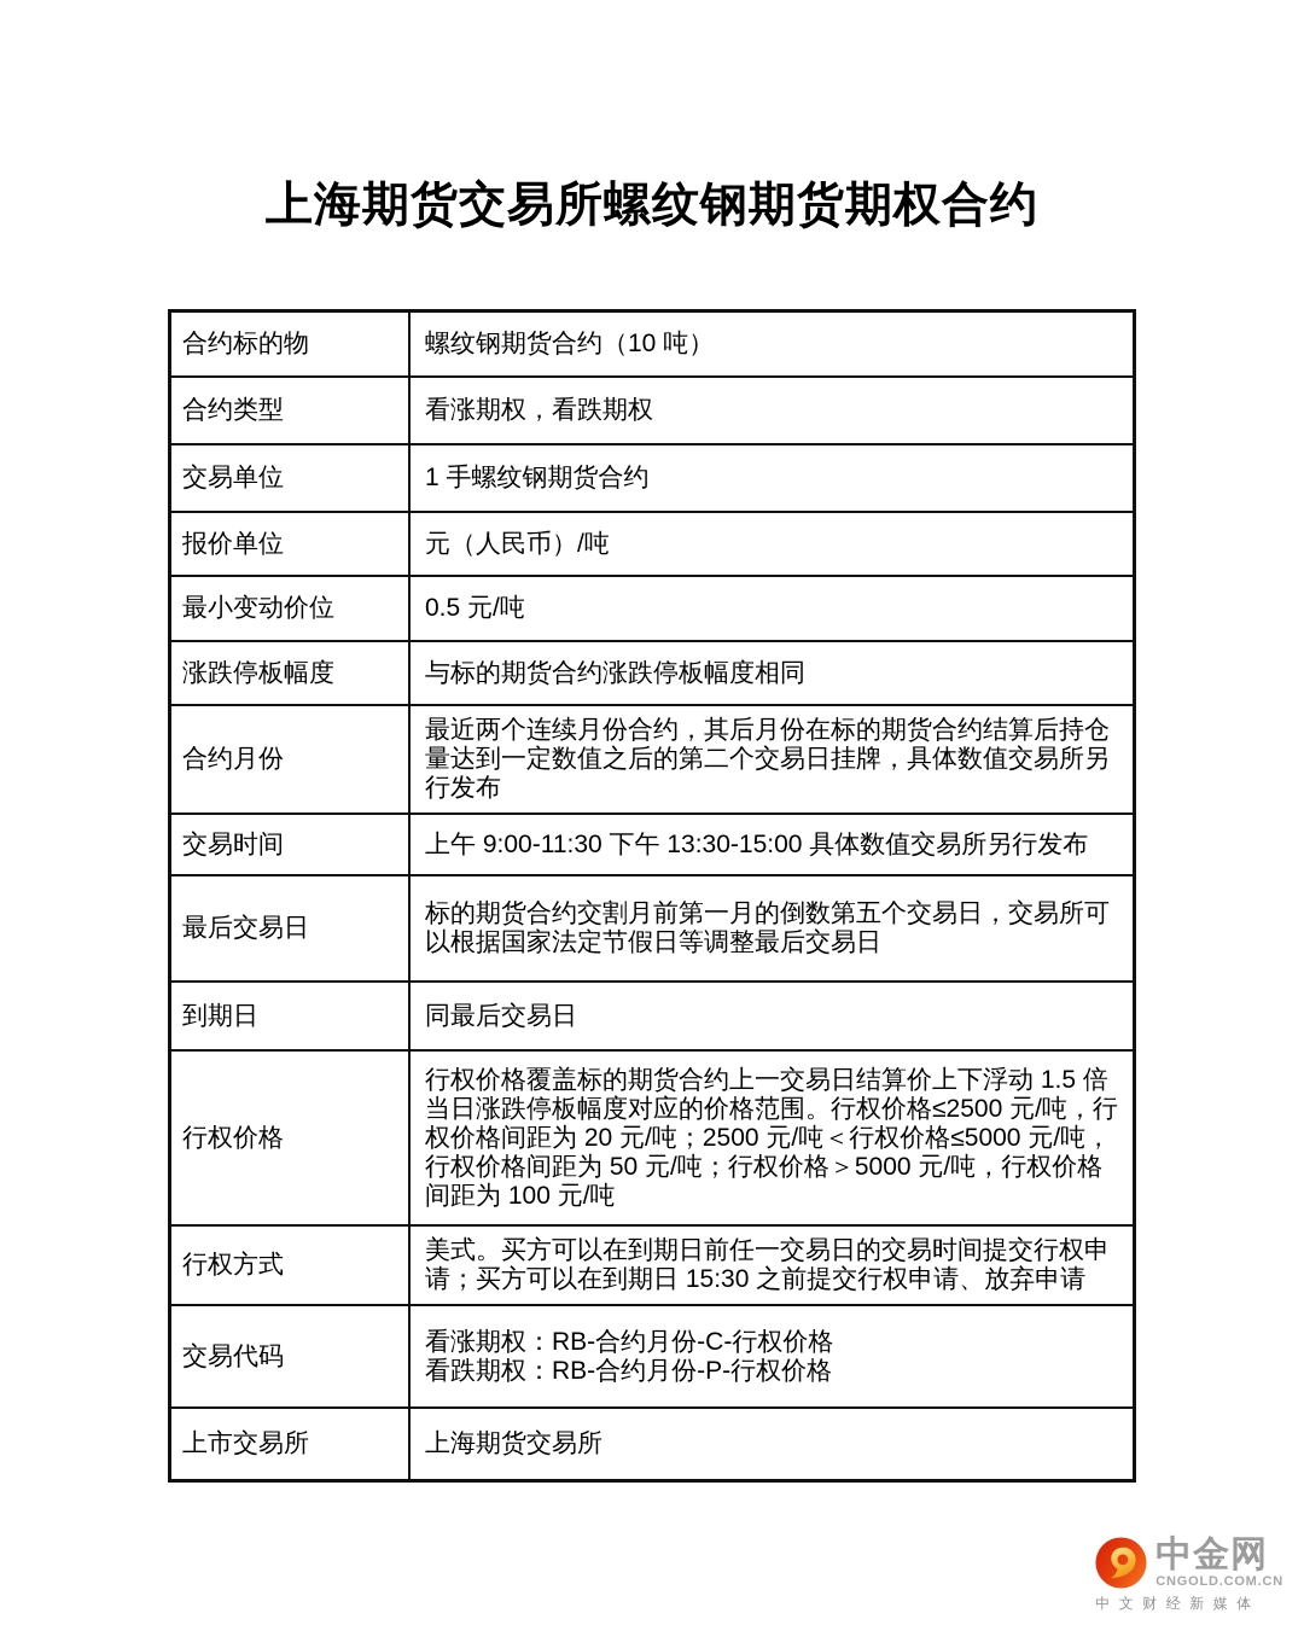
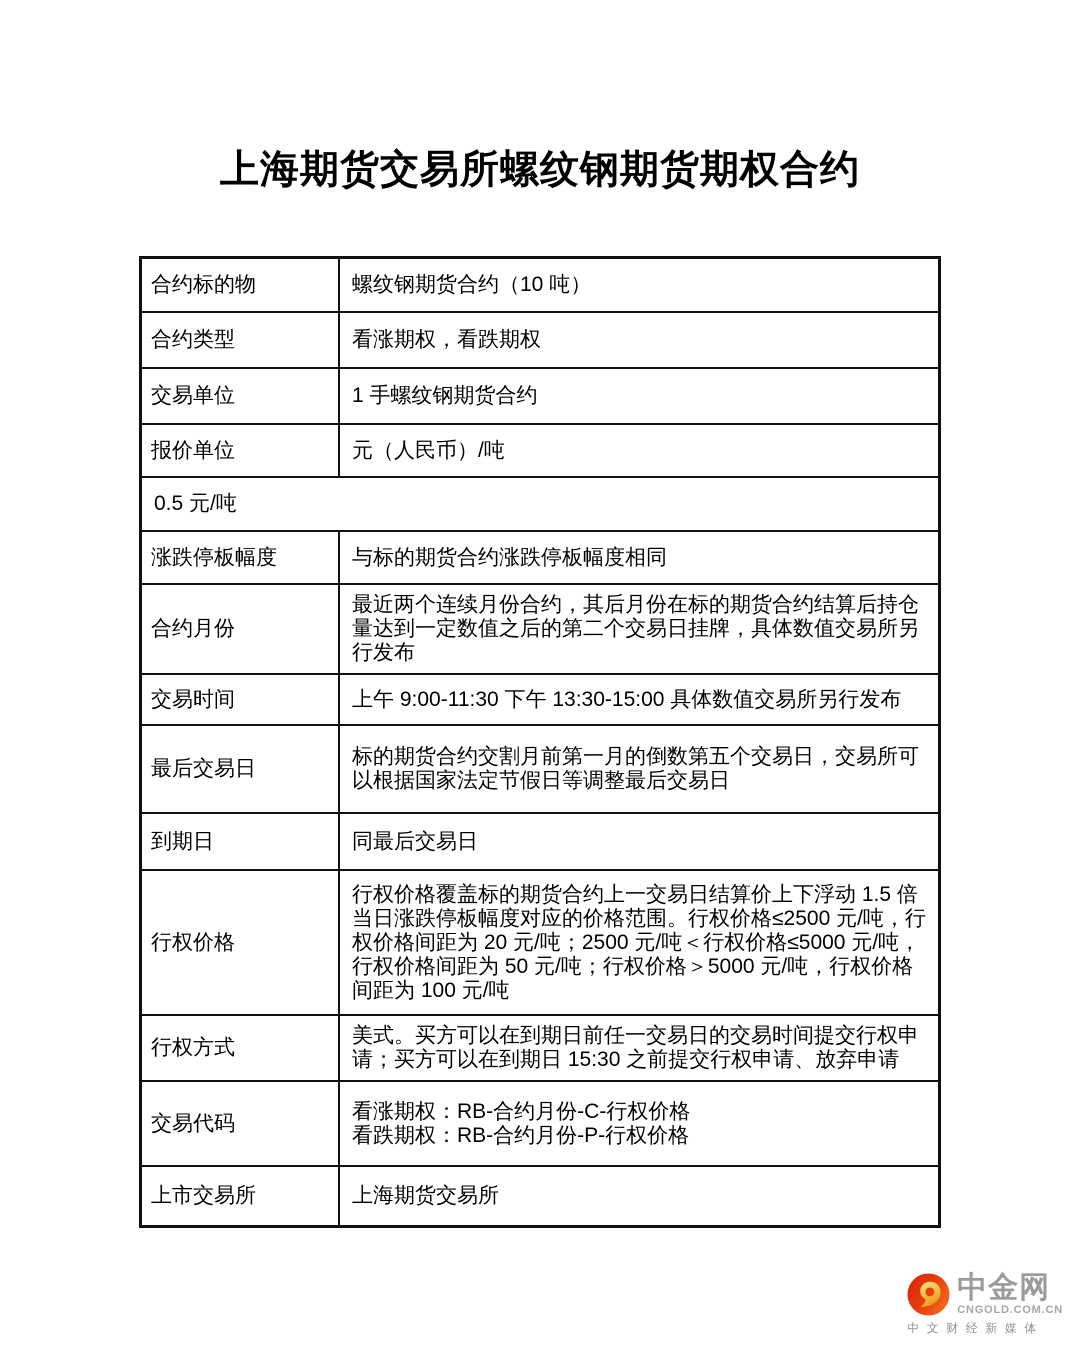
  上海期货交易所螺纹钢期货期权合约
  合约标的物
  螺纹钢期货合约（10 吨）
  合约类型
  看涨期权，看跌期权
  交易单位
  1 手螺纹钢期货合约
  报价单位
  元（人民币）/吨
- 最小变动价位
  0.5 元/吨
  涨跌停板幅度
  与标的期货合约涨跌停板幅度相同
  合约月份
  最近两个连续月份合约，其后月份在标的期货合约结算后持仓量达到一定数值之后的第二个交易日挂牌，具体数值交易所另行发布
  交易时间
  上午 9:00-11:30 下午 13:30-15:00 具体数值交易所另行发布
  最后交易日
  标的期货合约交割月前第一月的倒数第五个交易日，交易所可以根据国家法定节假日等调整最后交易日
  到期日
  同最后交易日
  行权价格
  行权价格覆盖标的期货合约上一交易日结算价上下浮动 1.5 倍当日涨跌停板幅度对应的价格范围。行权价格≤2500 元/吨，行权价格间距为 20 元/吨；2500 元/吨＜行权价格≤5000 元/吨，行权价格间距为 50 元/吨；行权价格＞5000 元/吨，行权价格间距为 100 元/吨
  行权方式
  美式。买方可以在到期日前任一交易日的交易时间提交行权申请；买方可以在到期日 15:30 之前提交行权申请、放弃申请
  交易代码
  看涨期权：RB-合约月份-C-行权价格
  看跌期权：RB-合约月份-P-行权价格
  上市交易所
  上海期货交易所
  中金网
  CNGOLD.COM.CN
  中文财经新媒体
